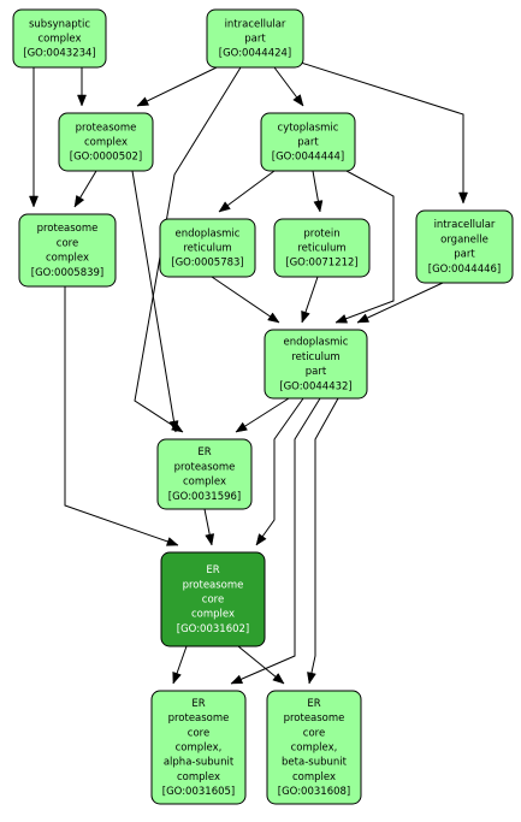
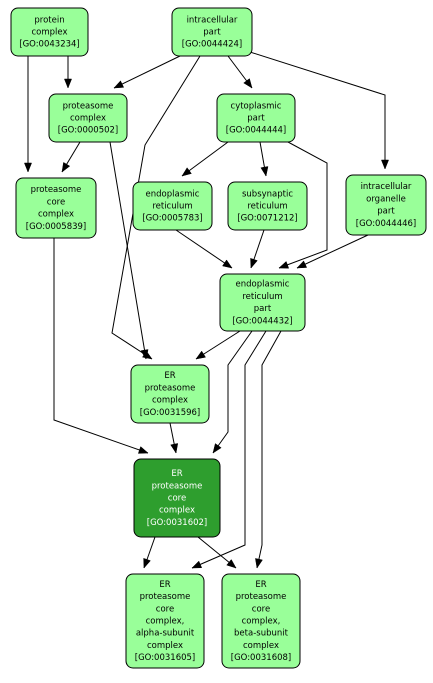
- subsynaptic
+ protein
  complex
  [GO:0043234]
  intracellular
  part
  [GO:0044424]
  proteasome
  complex
  [GO:0000502]
  cytoplasmic
  part
  [GO:0044444]
  proteasome
  core
  complex
  [GO:0005839]
  endoplasmic
  reticulum
  [GO:0005783]
- protein
+ subsynaptic
  reticulum
  [GO:0071212]
  intracellular
  organelle
  part
  [GO:0044446]
  endoplasmic
  reticulum
  part
  [GO:0044432]
  ER
  proteasome
  complex
  [GO:0031596]
  ER
  proteasome
  core
  complex
  [GO:0031602]
  ER
  proteasome
  core
  complex,
  alpha-subunit
  complex
  [GO:0031605]
  ER
  proteasome
  core
  complex,
  beta-subunit
  complex
  [GO:0031608]
